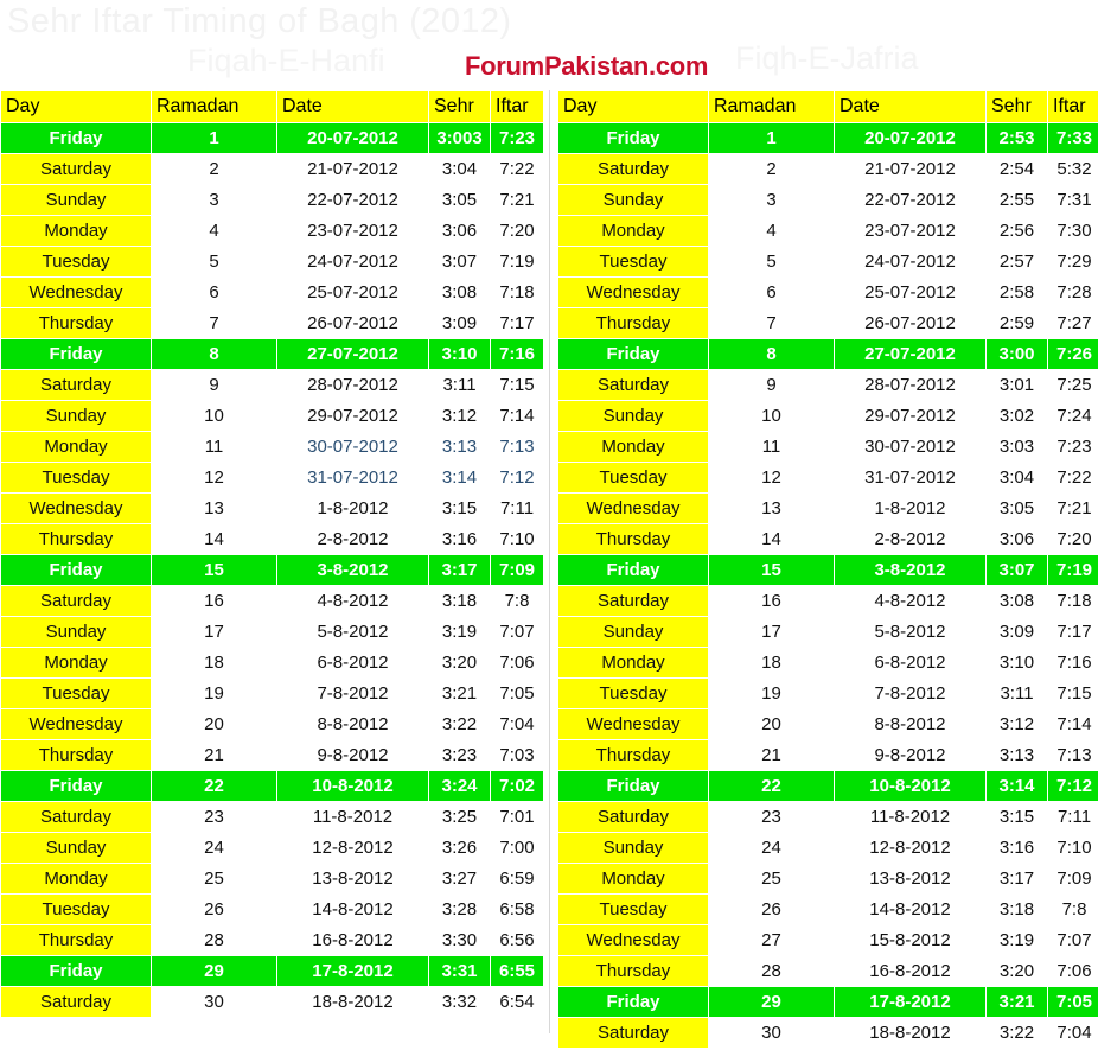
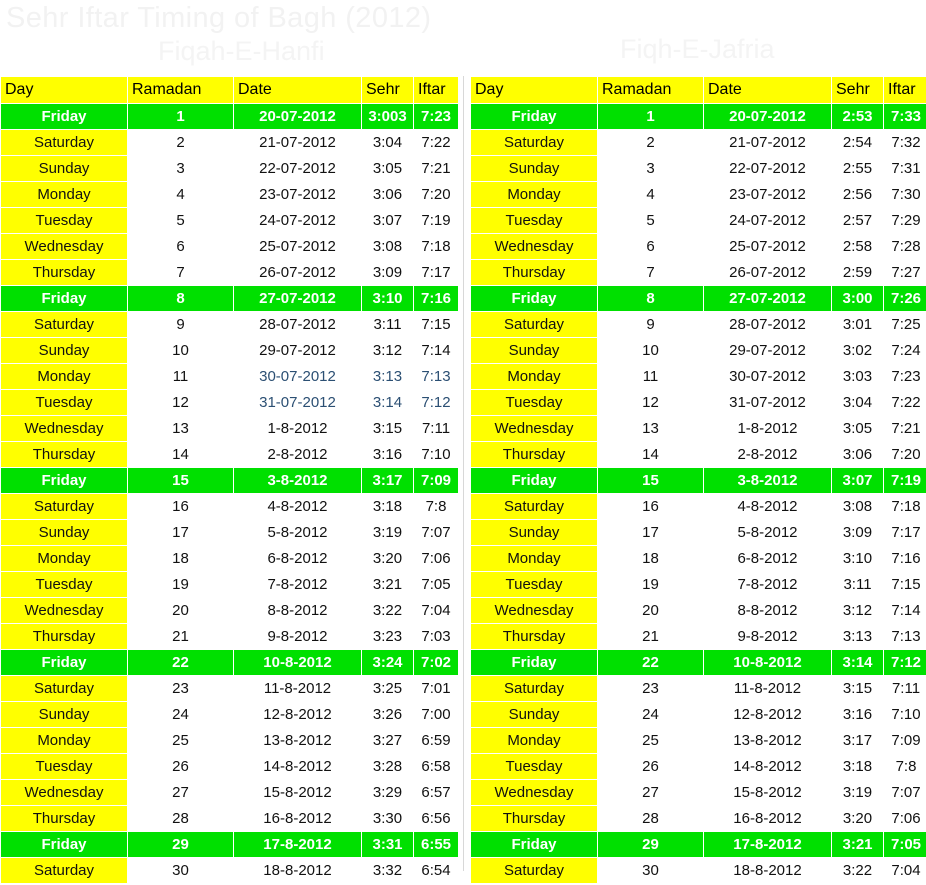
- ForumPakistan.com
  Day	Ramadan	Date	Sehr	Iftar
  Friday	1	20-07-2012	3:003	7:23
  Saturday	2	21-07-2012	3:04	7:22
  Sunday	3	22-07-2012	3:05	7:21
  Monday	4	23-07-2012	3:06	7:20
  Tuesday	5	24-07-2012	3:07	7:19
  Wednesday	6	25-07-2012	3:08	7:18
  Thursday	7	26-07-2012	3:09	7:17
  Friday	8	27-07-2012	3:10	7:16
  Saturday	9	28-07-2012	3:11	7:15
  Sunday	10	29-07-2012	3:12	7:14
  Monday	11	30-07-2012	3:13	7:13
  Tuesday	12	31-07-2012	3:14	7:12
  Wednesday	13	1-8-2012	3:15	7:11
  Thursday	14	2-8-2012	3:16	7:10
  Friday	15	3-8-2012	3:17	7:09
  Saturday	16	4-8-2012	3:18	7:8
  Sunday	17	5-8-2012	3:19	7:07
  Monday	18	6-8-2012	3:20	7:06
  Tuesday	19	7-8-2012	3:21	7:05
  Wednesday	20	8-8-2012	3:22	7:04
  Thursday	21	9-8-2012	3:23	7:03
  Friday	22	10-8-2012	3:24	7:02
  Saturday	23	11-8-2012	3:25	7:01
  Sunday	24	12-8-2012	3:26	7:00
  Monday	25	13-8-2012	3:27	6:59
  Tuesday	26	14-8-2012	3:28	6:58
+ Wednesday	27	15-8-2012	3:29	6:57
  Thursday	28	16-8-2012	3:30	6:56
  Friday	29	17-8-2012	3:31	6:55
  Saturday	30	18-8-2012	3:32	6:54
  Day	Ramadan	Date	Sehr	Iftar
  Friday	1	20-07-2012	2:53	7:33
- Saturday	2	21-07-2012	2:54	5:32
+ Saturday	2	21-07-2012	2:54	7:32
  Sunday	3	22-07-2012	2:55	7:31
  Monday	4	23-07-2012	2:56	7:30
  Tuesday	5	24-07-2012	2:57	7:29
  Wednesday	6	25-07-2012	2:58	7:28
  Thursday	7	26-07-2012	2:59	7:27
  Friday	8	27-07-2012	3:00	7:26
  Saturday	9	28-07-2012	3:01	7:25
  Sunday	10	29-07-2012	3:02	7:24
  Monday	11	30-07-2012	3:03	7:23
  Tuesday	12	31-07-2012	3:04	7:22
  Wednesday	13	1-8-2012	3:05	7:21
  Thursday	14	2-8-2012	3:06	7:20
  Friday	15	3-8-2012	3:07	7:19
  Saturday	16	4-8-2012	3:08	7:18
  Sunday	17	5-8-2012	3:09	7:17
  Monday	18	6-8-2012	3:10	7:16
  Tuesday	19	7-8-2012	3:11	7:15
  Wednesday	20	8-8-2012	3:12	7:14
  Thursday	21	9-8-2012	3:13	7:13
  Friday	22	10-8-2012	3:14	7:12
  Saturday	23	11-8-2012	3:15	7:11
  Sunday	24	12-8-2012	3:16	7:10
  Monday	25	13-8-2012	3:17	7:09
  Tuesday	26	14-8-2012	3:18	7:8
  Wednesday	27	15-8-2012	3:19	7:07
  Thursday	28	16-8-2012	3:20	7:06
  Friday	29	17-8-2012	3:21	7:05
  Saturday	30	18-8-2012	3:22	7:04
